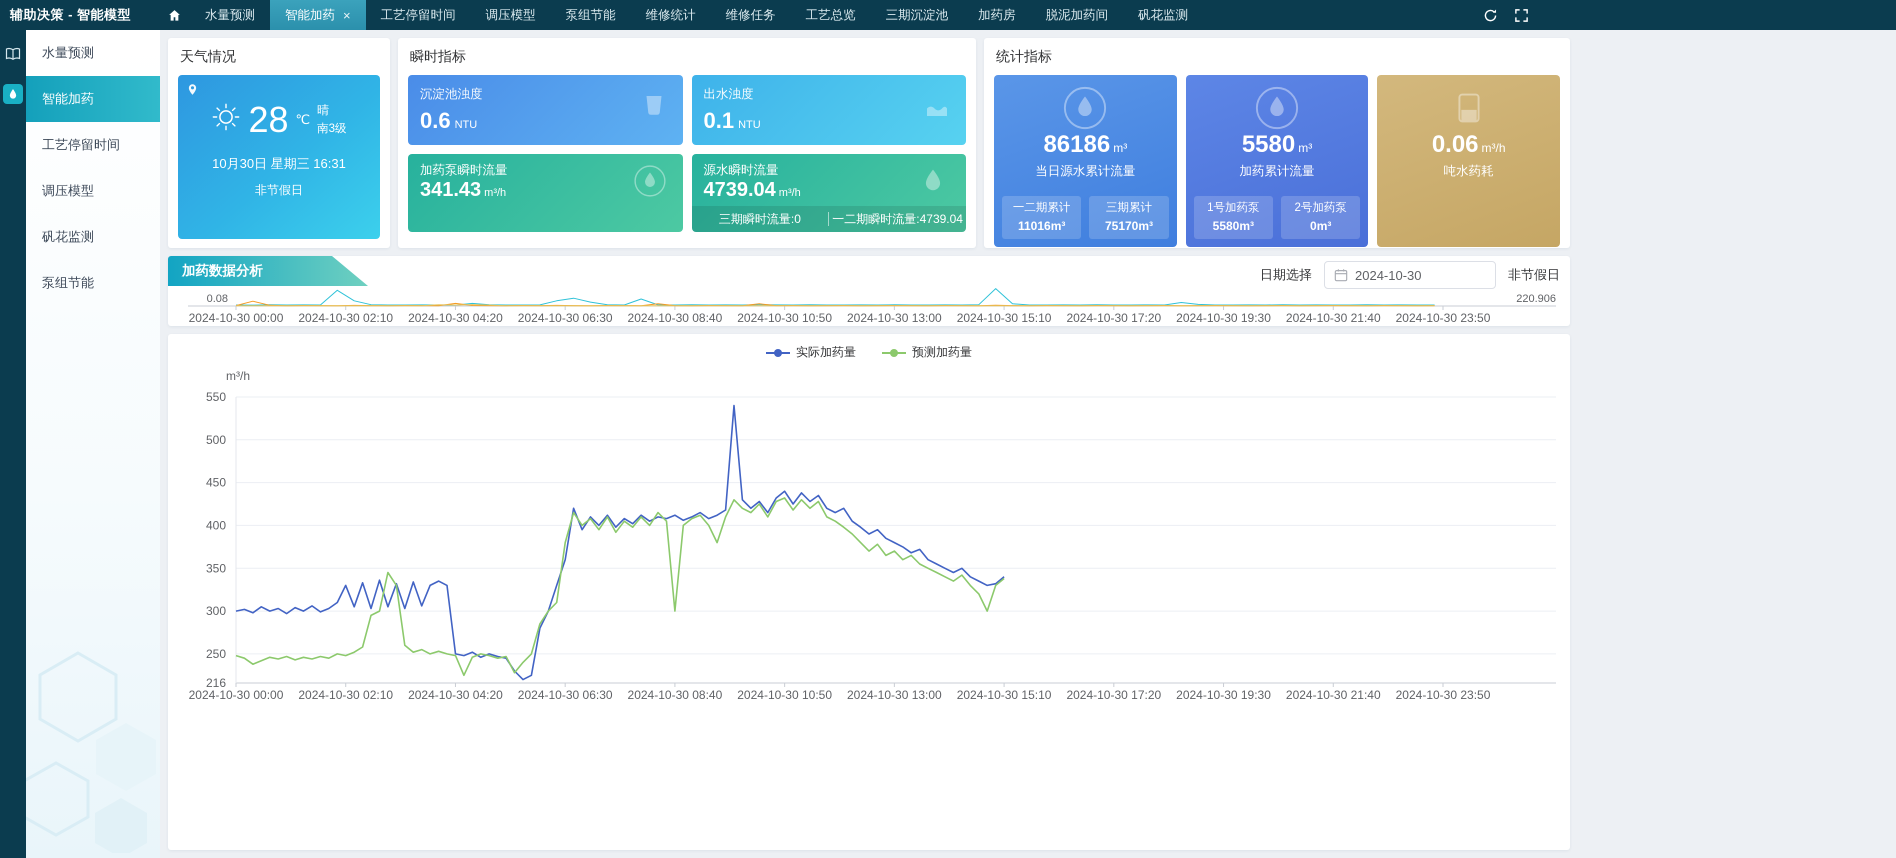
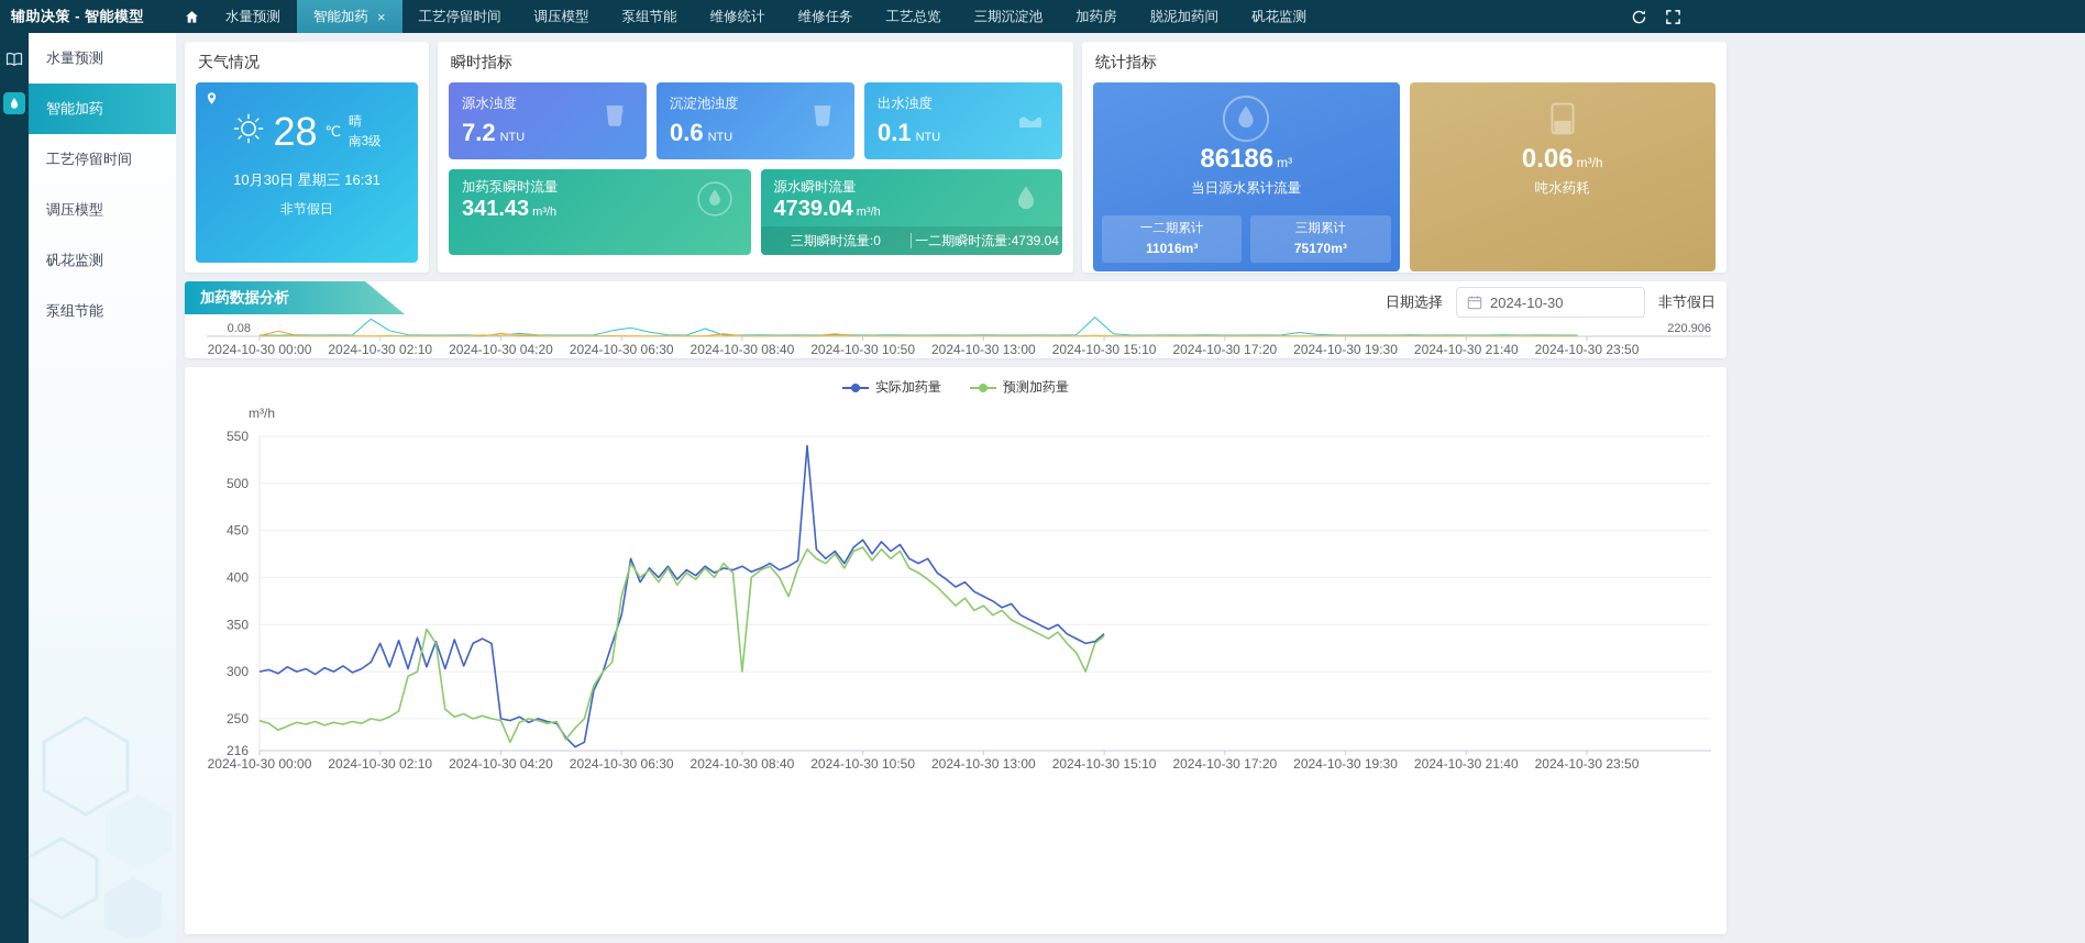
  辅助决策 - 智能模型
  水量预测
  智能加药
  ×
  工艺停留时间
  调压模型
  泵组节能
  维修统计
  维修任务
  工艺总览
  三期沉淀池
  加药房
  脱泥加药间
  矾花监测
  水量预测
  智能加药
  工艺停留时间
  调压模型
  矾花监测
  泵组节能
  天气情况
  28
  ℃
  晴
  南3级
  10月30日 星期三 16:31
  非节假日
  瞬时指标
+ 源水浊度
+ 7.2 NTU
  沉淀池浊度
  0.6 NTU
  出水浊度
  0.1 NTU
  加药泵瞬时流量
  341.43 m³/h
  源水瞬时流量
  4739.04 m³/h
  三期瞬时流量:0
  一二期瞬时流量:4739.04
  统计指标
  86186 m³
  当日源水累计流量
  一二期累计
  11016m³
  三期累计
  75170m³
- 5580 m³
- 加药累计流量
- 1号加药泵
- 5580m³
- 2号加药泵
- 0m³
  0.06 m³/h
  吨水药耗
  加药数据分析
  日期选择
  2024-10-30
  非节假日
  2024-10-30 00:00
  2024-10-30 02:10
  2024-10-30 04:20
  2024-10-30 06:30
  2024-10-30 08:40
  2024-10-30 10:50
  2024-10-30 13:00
  2024-10-30 15:10
  2024-10-30 17:20
  2024-10-30 19:30
  2024-10-30 21:40
  2024-10-30 23:50
  0.08
  220.906
  实际加药量
  预测加药量
  m³/h
  216
  250
  300
  350
  400
  450
  500
  550
  2024-10-30 00:00
  2024-10-30 02:10
  2024-10-30 04:20
  2024-10-30 06:30
  2024-10-30 08:40
  2024-10-30 10:50
  2024-10-30 13:00
  2024-10-30 15:10
  2024-10-30 17:20
  2024-10-30 19:30
  2024-10-30 21:40
  2024-10-30 23:50
